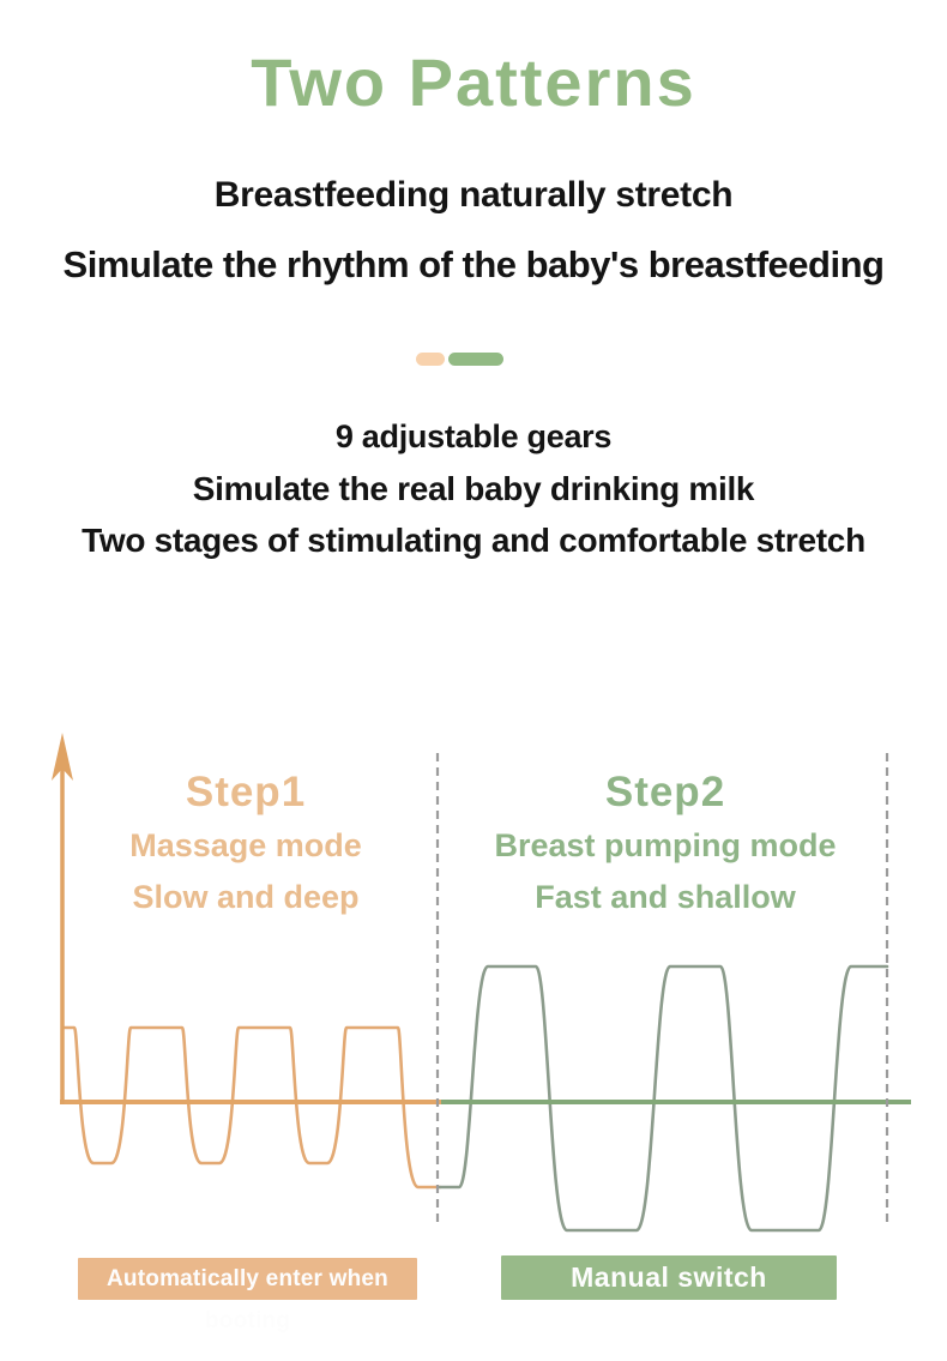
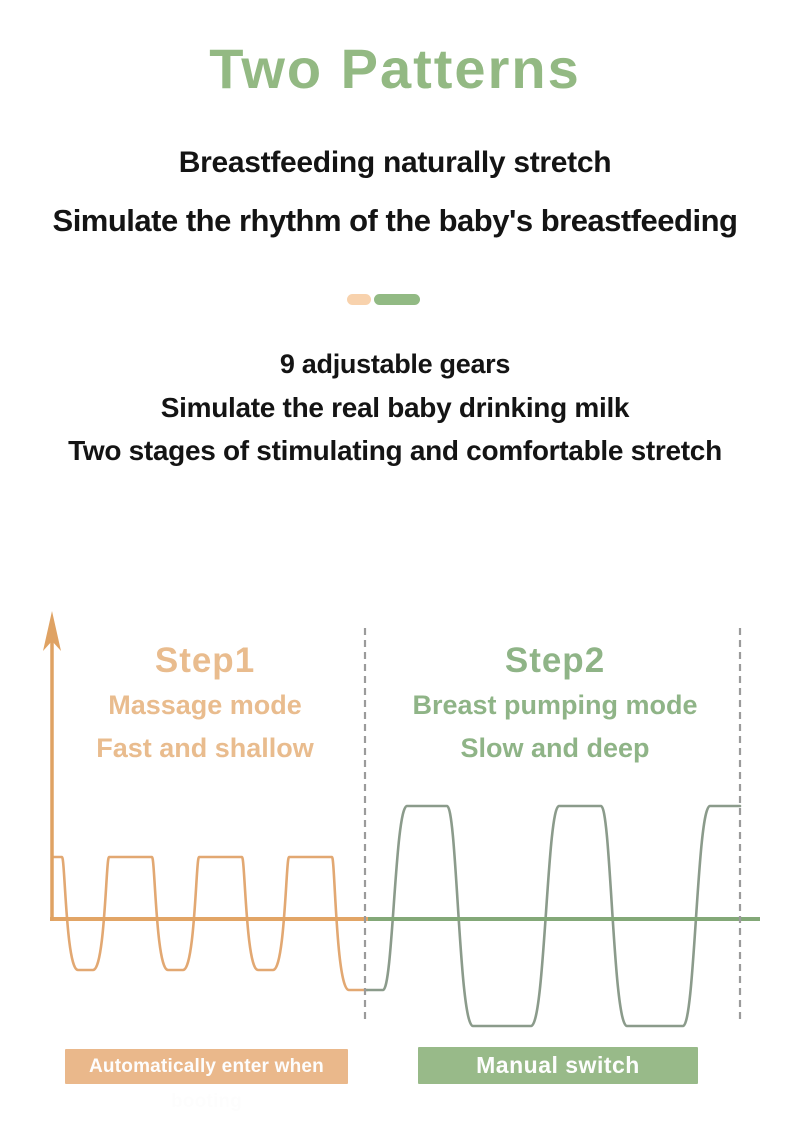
  Two Patterns
  Breastfeeding naturally stretch
  Simulate the rhythm of the baby's breastfeeding
  9 adjustable gears
  Simulate the real baby drinking milk
  Two stages of stimulating and comfortable stretch
  Step1
  Massage mode
- Slow and deep
+ Fast and shallow
  Step2
  Breast pumping mode
- Fast and shallow
+ Slow and deep
  Automatically enter when
  Manual switch
